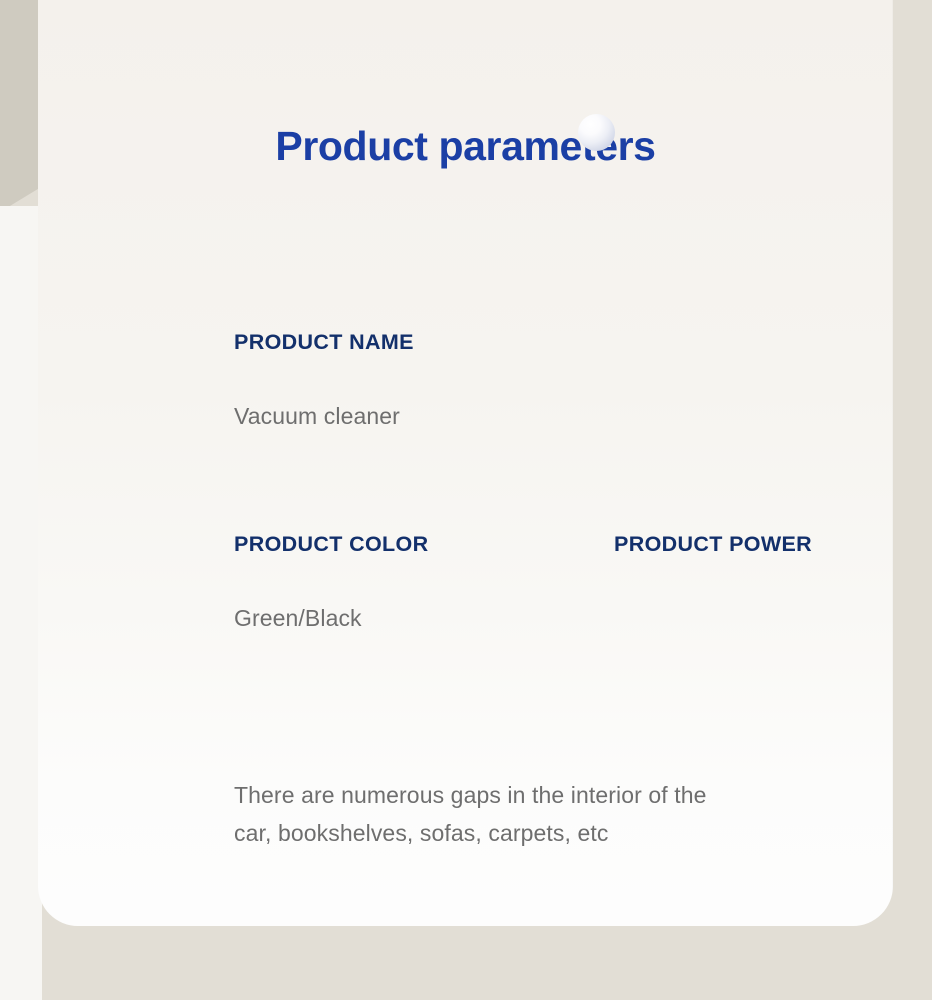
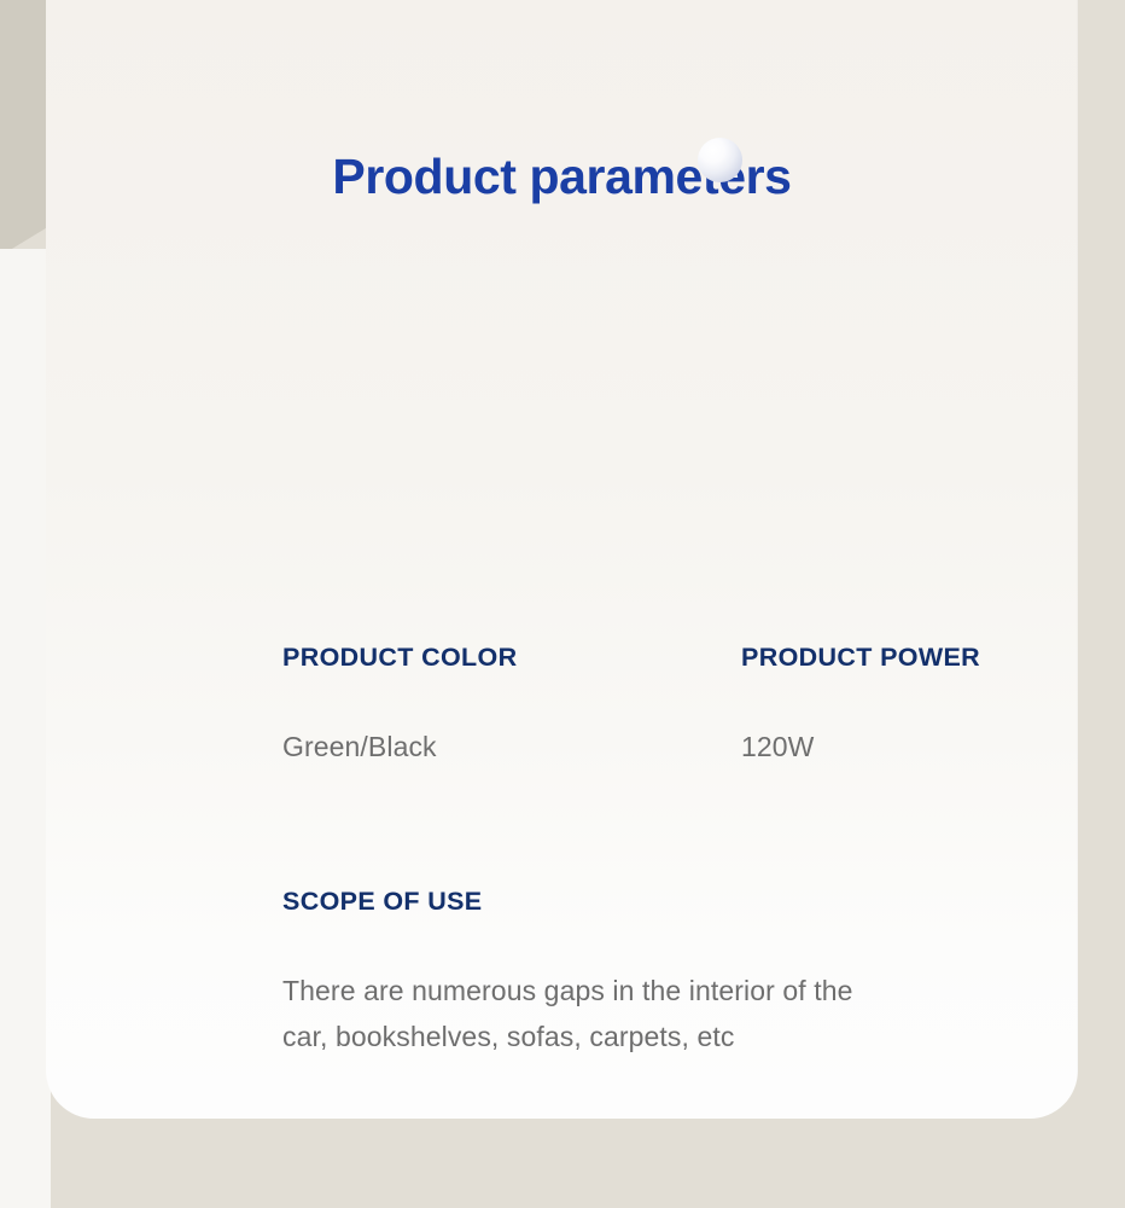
  Product paramers
- PRODUCT NAME
- Vacuum cleaner
  PRODUCT COLOR
  Green/Black
  PRODUCT POWER
+ 120W
+ SCOPE OF USE
  There are numerous gaps in the interior of the
  car, bookshelves, sofas, carpets, etc
